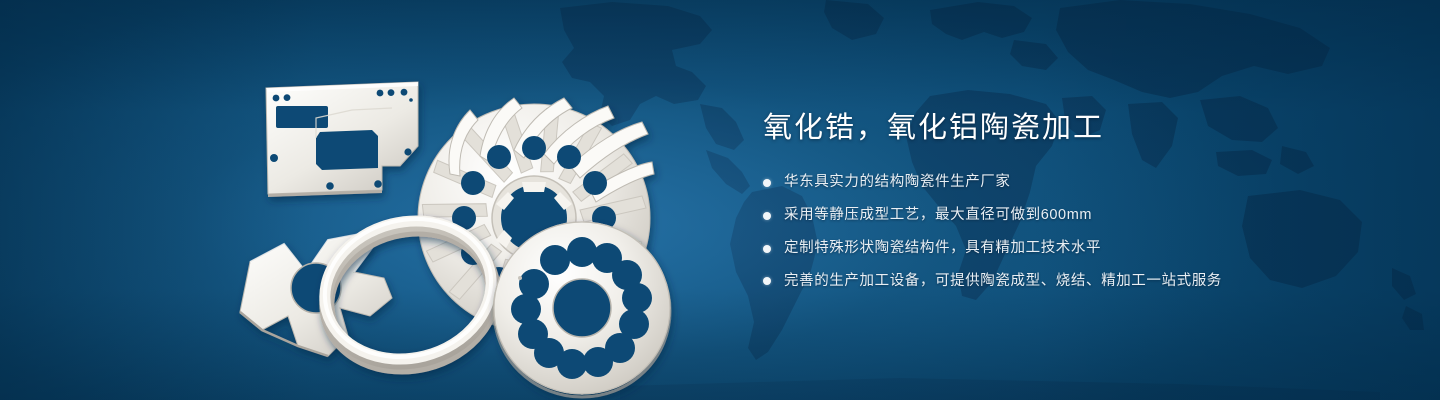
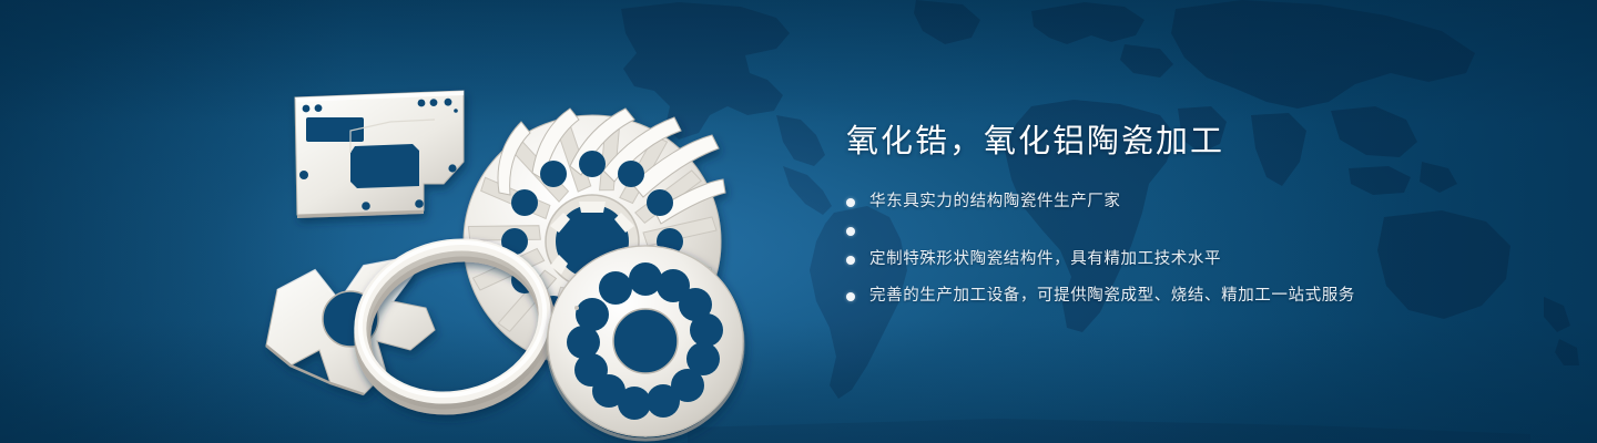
  氧化锆，氧化铝陶瓷加工
  华东具实力的结构陶瓷件生产厂家
- 采用等静压成型工艺，最大直径可做到600mm
  定制特殊形状陶瓷结构件，具有精加工技术水平
  完善的生产加工设备，可提供陶瓷成型、烧结、精加工一站式服务
